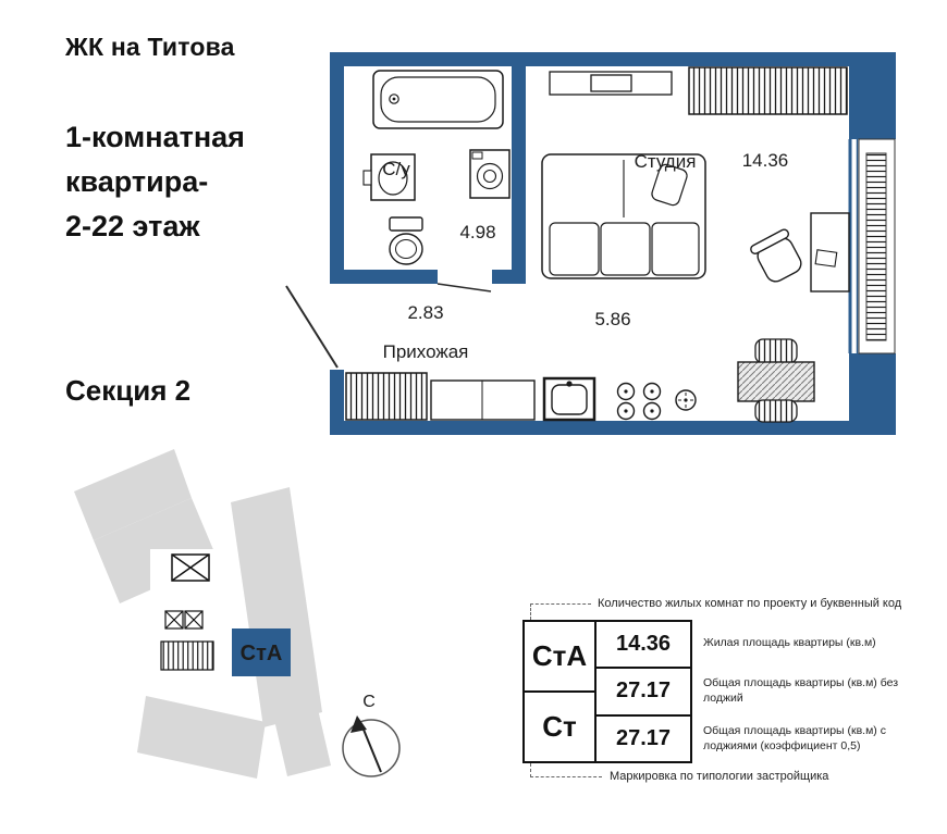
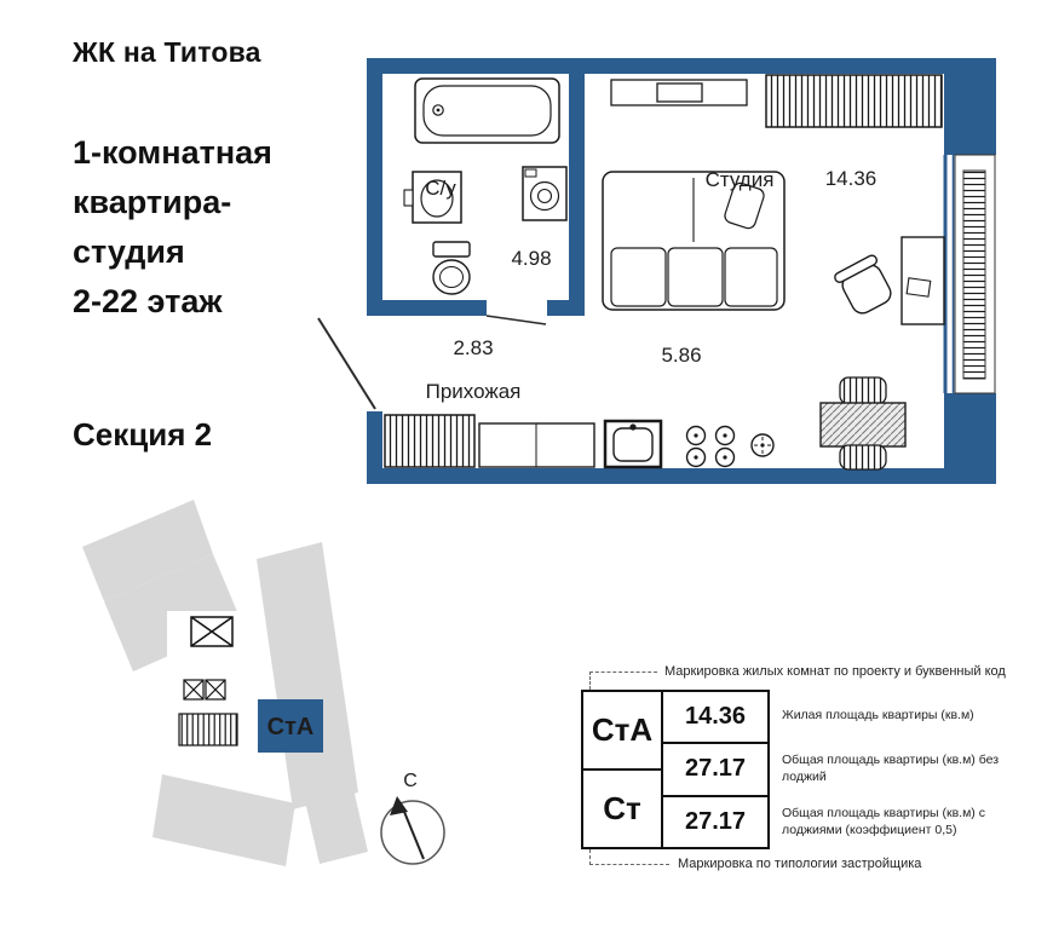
  ЖК на Титова
  1-комнатная
  квартира-
+ студия
  2-22 этаж
  Секция 2
  С/у
  4.98
  Студия
  14.36
  2.83
  Прихожая
  5.86
  СтА
  С
- Количество жилых комнат по проекту и буквенный код
+ Маркировка жилых комнат по проекту и буквенный код
  СтА
  Ст
  14.36
  27.17
  27.17
  Жилая площадь квартиры (кв.м)
  Общая площадь квартиры (кв.м) без лоджий
  Общая площадь квартиры (кв.м) с лоджиями (коэффициент 0,5)
  Маркировка по типологии застройщика
